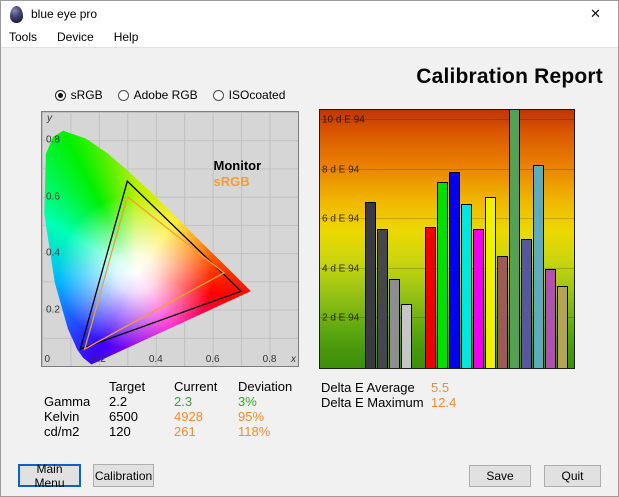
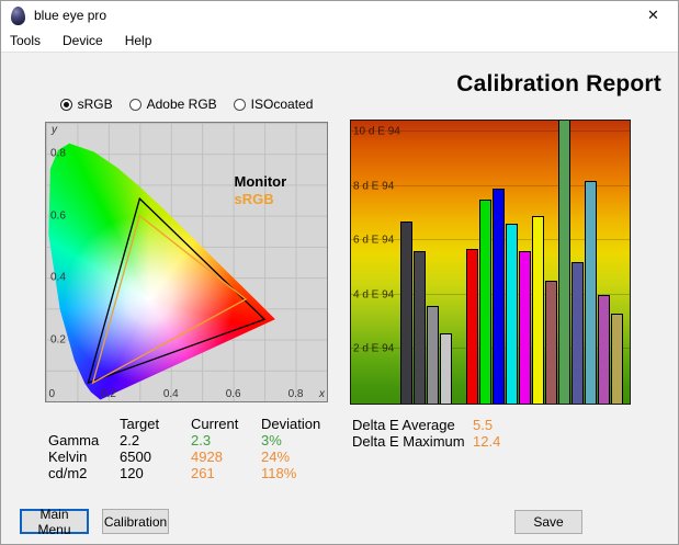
  blue eye pro
  ✕
  Tools
  Device
  Help
  Calibration Report
  sRGB
  Adobe RGB
  ISOcoated
  y
  x
  Monitor
  sRGB
  0.8
  0.6
  0.4
  0.2
  0
  0.2
  0.4
  0.6
  0.8
  2 d E 94
  4 d E 94
  6 d E 94
  8 d E 94
  10 d E 94
  Target
  Current
  Deviation
  Gamma
  2.2
  2.3
  3%
  Kelvin
  6500
  4928
- 95%
+ 24%
  cd/m2
  120
  261
  118%
  Delta E Average
  5.5
  Delta E Maximum
  12.4
  Main Menu
  Calibration
  Save
- Quit
